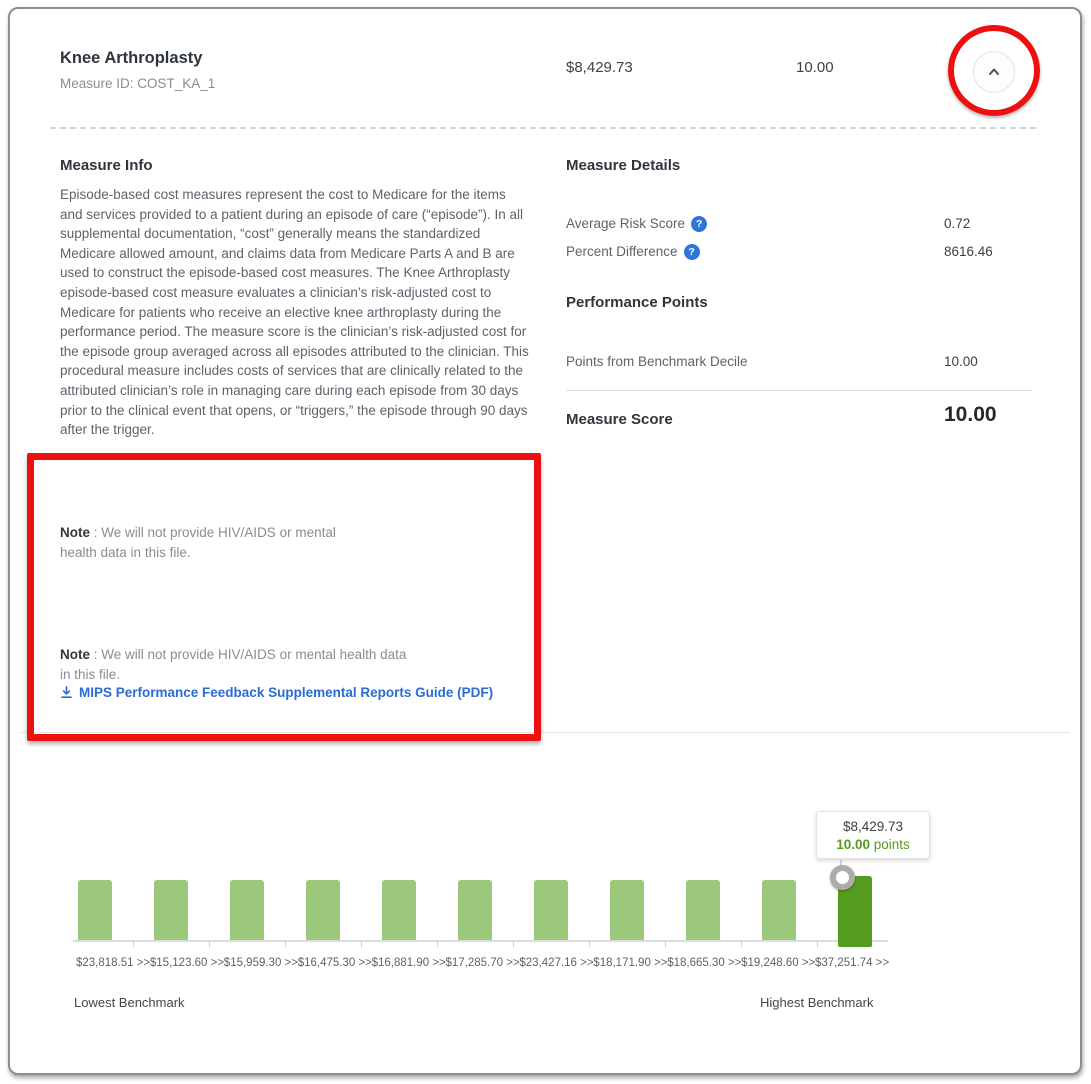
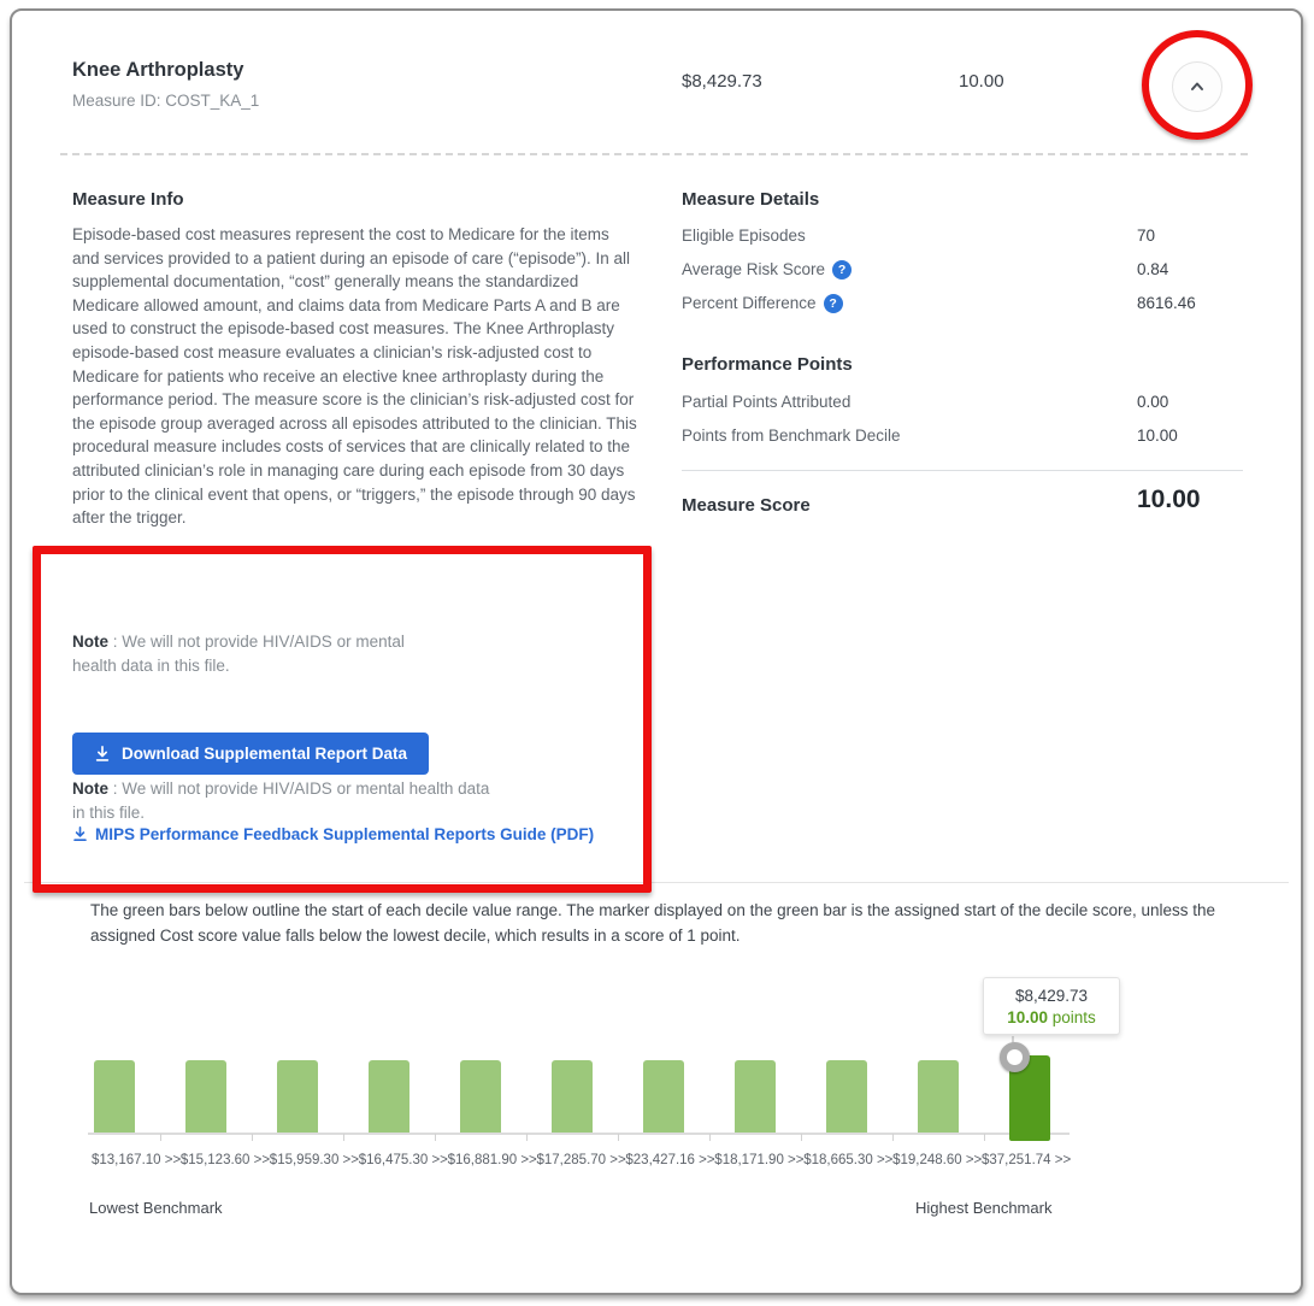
  Knee Arthroplasty
  Measure ID: COST_KA_1
  $8,429.73
  10.00
  Measure Info
  Episode-based cost measures represent the cost to Medicare for the items and services provided to a patient during an episode of care (“episode”). In all supplemental documentation, “cost” generally means the standardized Medicare allowed amount, and claims data from Medicare Parts A and B are used to construct the episode-based cost measures. The Knee Arthroplasty episode-based cost measure evaluates a clinician’s risk-adjusted cost to Medicare for patients who receive an elective knee arthroplasty during the performance period. The measure score is the clinician’s risk-adjusted cost for the episode group averaged across all episodes attributed to the clinician. This procedural measure includes costs of services that are clinically related to the attributed clinician’s role in managing care during each episode from 30 days prior to the clinical event that opens, or “triggers,” the episode through 90 days after the trigger.
  Note : We will not provide HIV/AIDS or mental health data in this file.
+ Download Supplemental Report Data
  Note : We will not provide HIV/AIDS or mental health data in this file.
  MIPS Performance Feedback Supplemental Reports Guide (PDF)
  Measure Details
+ Eligible Episodes
+ 70
  Average Risk Score
  ?
- 0.72
+ 0.84
  Percent Difference
  ?
  8616.46
  Performance Points
+ Partial Points Attributed
+ 0.00
  Points from Benchmark Decile
  10.00
  Measure Score
  10.00
+ The green bars below outline the start of each decile value range. The marker displayed on the green bar is the assigned start of the decile score, unless the assigned Cost score value falls below the lowest decile, which results in a score of 1 point.
  $8,429.73
  10.00 points
- $23,818.51 >>
+ $13,167.10 >>
  $15,123.60 >>
  $15,959.30 >>
  $16,475.30 >>
  $16,881.90 >>
  $17,285.70 >>
  $23,427.16 >>
  $18,171.90 >>
  $18,665.30 >>
  $19,248.60 >>
  $37,251.74 >>
  Lowest Benchmark
  Highest Benchmark
